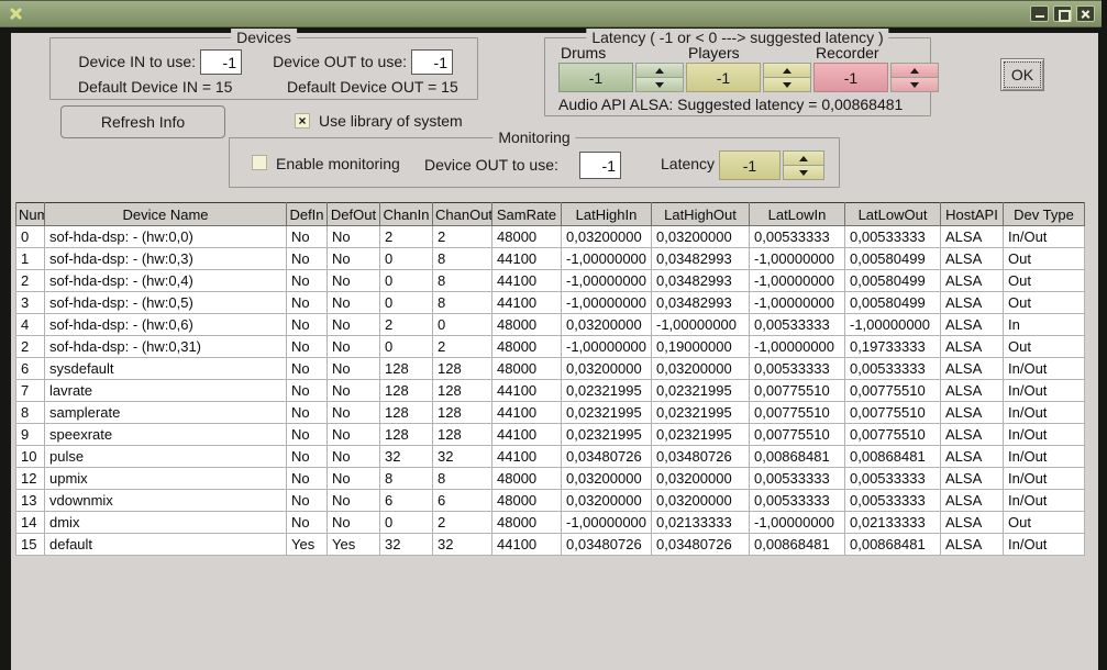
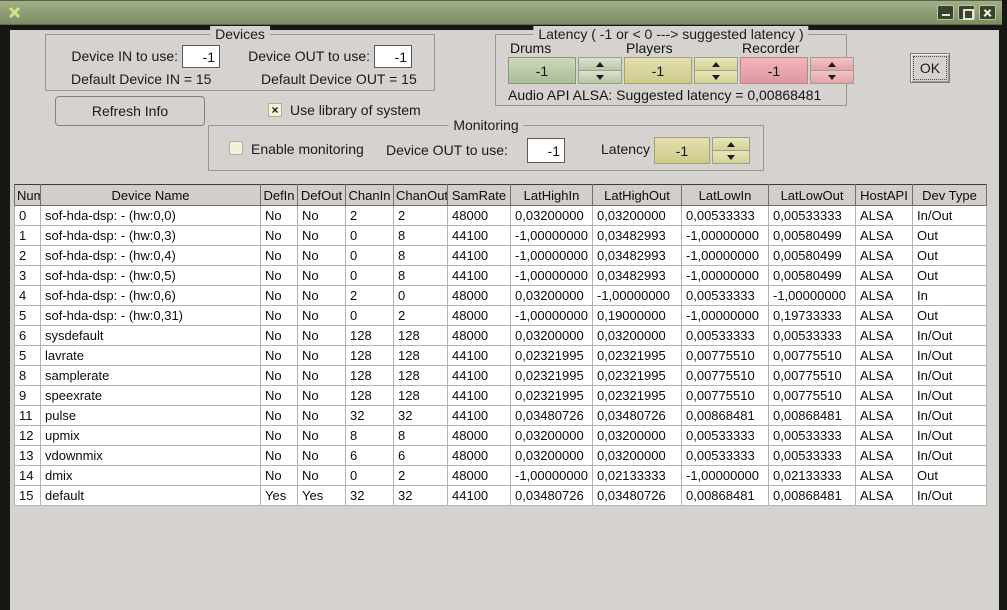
  Devices
  Device IN to use:
  -1
  Device OUT to use:
  -1
  Default Device IN = 15
  Default Device OUT = 15
  Latency ( -1 or < 0 ---> suggested latency )
  Drums
  Players
  Recorder
  -1
  -1
  -1
  Audio API ALSA: Suggested latency = 0,00868481
  OK
  Refresh Info
  ×
  Use library of system
  Monitoring
  Enable monitoring
  Device OUT to use:
  -1
  Latency
  -1
  Num	Device Name	DefIn	DefOut	ChanIn	ChanOut	SamRate	LatHighIn	LatHighOut	LatLowIn	LatLowOut	HostAPI	Dev Type
  0	sof-hda-dsp: - (hw:0,0)	No	No	2	2	48000	0,03200000	0,03200000	0,00533333	0,00533333	ALSA	In/Out
  1	sof-hda-dsp: - (hw:0,3)	No	No	0	8	44100	-1,00000000	0,03482993	-1,00000000	0,00580499	ALSA	Out
  2	sof-hda-dsp: - (hw:0,4)	No	No	0	8	44100	-1,00000000	0,03482993	-1,00000000	0,00580499	ALSA	Out
  3	sof-hda-dsp: - (hw:0,5)	No	No	0	8	44100	-1,00000000	0,03482993	-1,00000000	0,00580499	ALSA	Out
  4	sof-hda-dsp: - (hw:0,6)	No	No	2	0	48000	0,03200000	-1,00000000	0,00533333	-1,00000000	ALSA	In
- 2	sof-hda-dsp: - (hw:0,31)	No	No	0	2	48000	-1,00000000	0,19000000	-1,00000000	0,19733333	ALSA	Out
+ 5	sof-hda-dsp: - (hw:0,31)	No	No	0	2	48000	-1,00000000	0,19000000	-1,00000000	0,19733333	ALSA	Out
  6	sysdefault	No	No	128	128	48000	0,03200000	0,03200000	0,00533333	0,00533333	ALSA	In/Out
- 7	lavrate	No	No	128	128	44100	0,02321995	0,02321995	0,00775510	0,00775510	ALSA	In/Out
+ 5	lavrate	No	No	128	128	44100	0,02321995	0,02321995	0,00775510	0,00775510	ALSA	In/Out
  8	samplerate	No	No	128	128	44100	0,02321995	0,02321995	0,00775510	0,00775510	ALSA	In/Out
  9	speexrate	No	No	128	128	44100	0,02321995	0,02321995	0,00775510	0,00775510	ALSA	In/Out
- 10	pulse	No	No	32	32	44100	0,03480726	0,03480726	0,00868481	0,00868481	ALSA	In/Out
+ 11	pulse	No	No	32	32	44100	0,03480726	0,03480726	0,00868481	0,00868481	ALSA	In/Out
  12	upmix	No	No	8	8	48000	0,03200000	0,03200000	0,00533333	0,00533333	ALSA	In/Out
  13	vdownmix	No	No	6	6	48000	0,03200000	0,03200000	0,00533333	0,00533333	ALSA	In/Out
  14	dmix	No	No	0	2	48000	-1,00000000	0,02133333	-1,00000000	0,02133333	ALSA	Out
  15	default	Yes	Yes	32	32	44100	0,03480726	0,03480726	0,00868481	0,00868481	ALSA	In/Out
